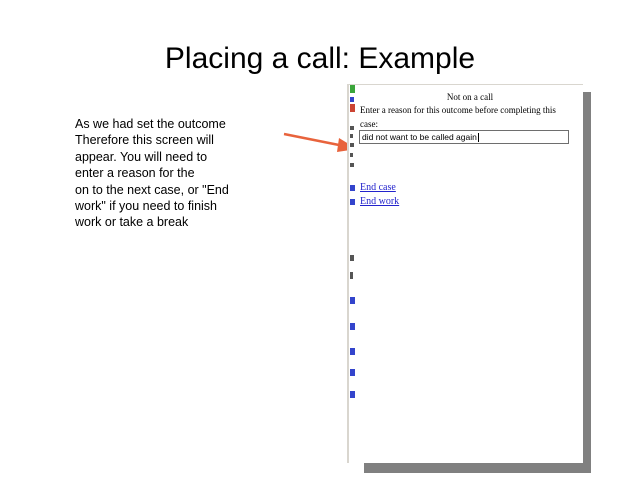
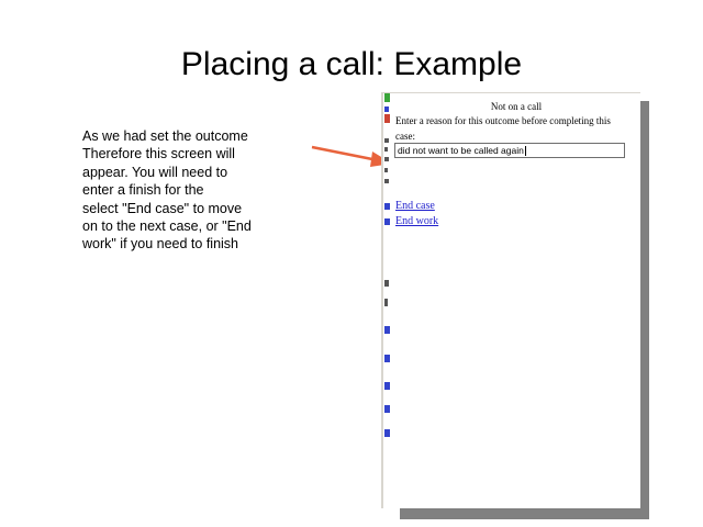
  Placing a call: Example
  As we had set the outcome
  Therefore this screen will
  appear. You will need to
- enter a reason for the
+ enter a finish for the
+ select "End case" to move
  on to the next case, or "End
  work" if you need to finish
- work or take a break
  Not on a call
  Enter a reason for this outcome before completing this case:
  did not want to be called again
  End case
  End work
